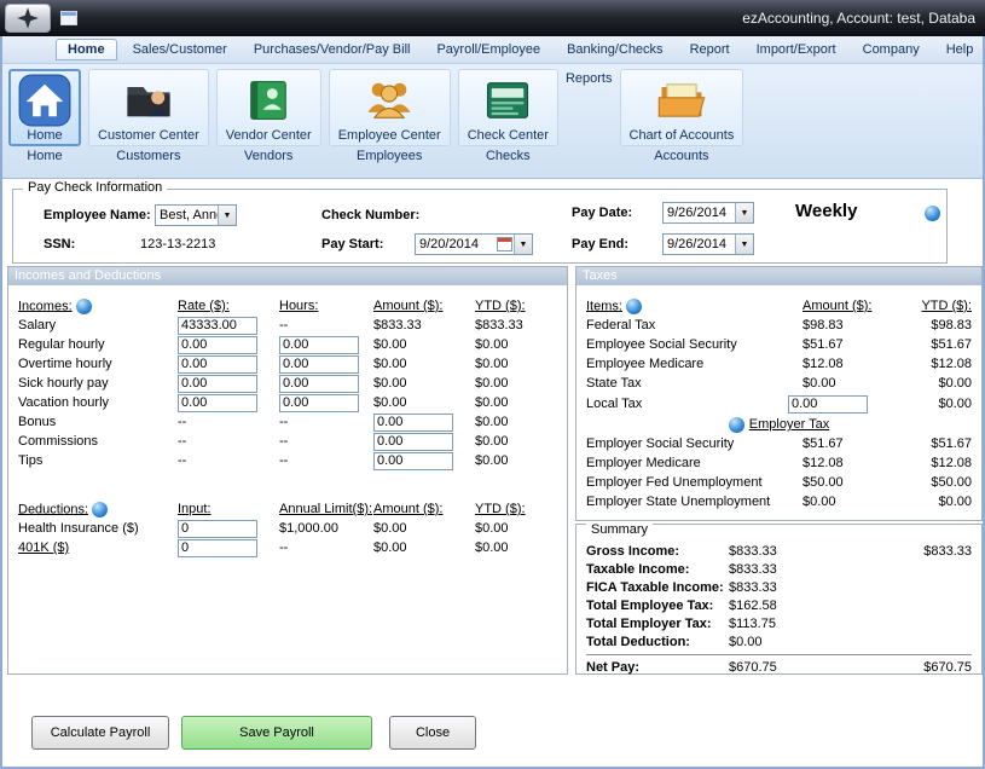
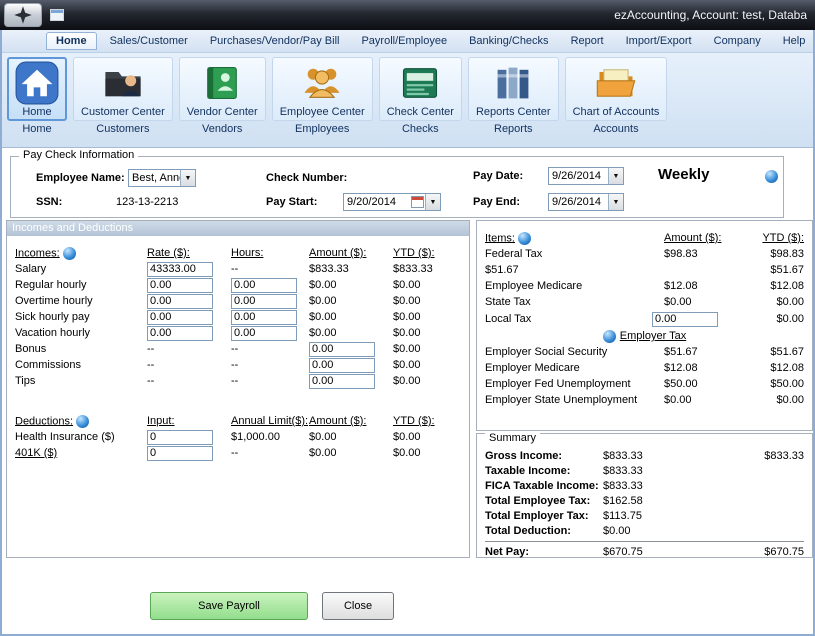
  ezAccounting, Account: test, Databa
  Home
  Sales/Customer
  Purchases/Vendor/Pay Bill
  Payroll/Employee
  Banking/Checks
  Report
  Import/Export
  Company
  Help
  Home
  Home
  Customer Center
  Customers
  Vendor Center
  Vendors
  Employee Center
  Employees
  Check Center
  Checks
+ Reports Center
  Reports
  Chart of Accounts
  Accounts
  Pay Check Information
  Employee Name:
  Best, Ann
  Check Number:
  Pay Date:
  9/26/2014
  Weekly
  SSN:
  123-13-2213
  Pay Start:
  9/20/2014
  Pay End:
  9/26/2014
  Incomes and Deductions
  Incomes:
  Rate ($):
  Hours:
  Amount ($):
  YTD ($):
  Salary
  43333.00
  --
  $833.33
  $833.33
  Regular hourly
  0.00
  0.00
  $0.00
  $0.00
  Overtime hourly
  0.00
  0.00
  $0.00
  $0.00
  Sick hourly pay
  0.00
  0.00
  $0.00
  $0.00
  Vacation hourly
  0.00
  0.00
  $0.00
  $0.00
  Bonus
  --
  --
  0.00
  $0.00
  Commissions
  --
  --
  0.00
  $0.00
  Tips
  --
  --
  0.00
  $0.00
  Deductions:
  Input:
  Annual Limit($):
  Amount ($):
  YTD ($):
  Health Insurance ($)
  0
  $1,000.00
  $0.00
  $0.00
  401K ($)
  0
  --
  $0.00
  $0.00
- Taxes
  Items:
  Amount ($):
  YTD ($):
  Federal Tax
  $98.83
  $98.83
- Employee Social Security
  $51.67
  $51.67
  Employee Medicare
  $12.08
  $12.08
  State Tax
  $0.00
  $0.00
  Local Tax
  0.00
  $0.00
  Employer Tax
  Employer Social Security
  $51.67
  $51.67
  Employer Medicare
  $12.08
  $12.08
  Employer Fed Unemployment
  $50.00
  $50.00
  Employer State Unemployment
  $0.00
  $0.00
  Summary
  Gross Income:
  $833.33
  $833.33
  Taxable Income:
  $833.33
  FICA Taxable Income:
  $833.33
  Total Employee Tax:
  $162.58
  Total Employer Tax:
  $113.75
  Total Deduction:
  $0.00
  Net Pay:
  $670.75
  $670.75
- Calculate Payroll
  Save Payroll
  Close
